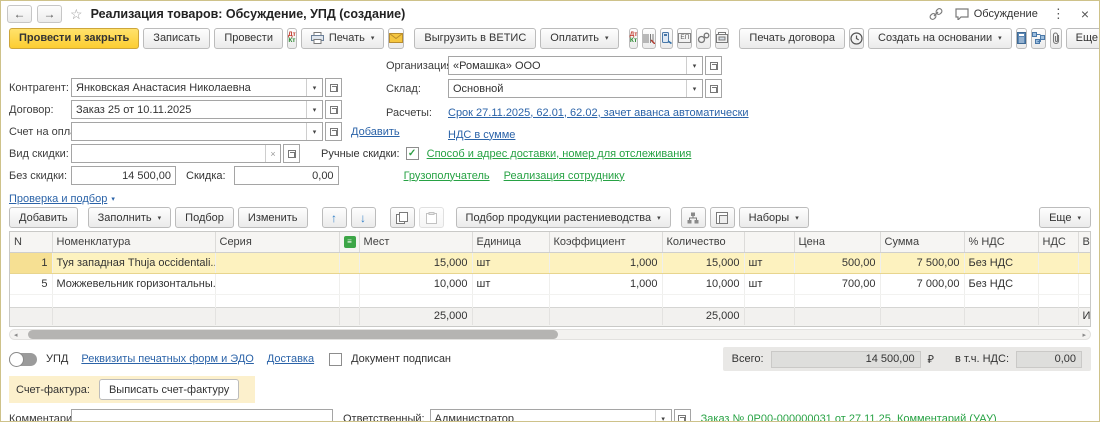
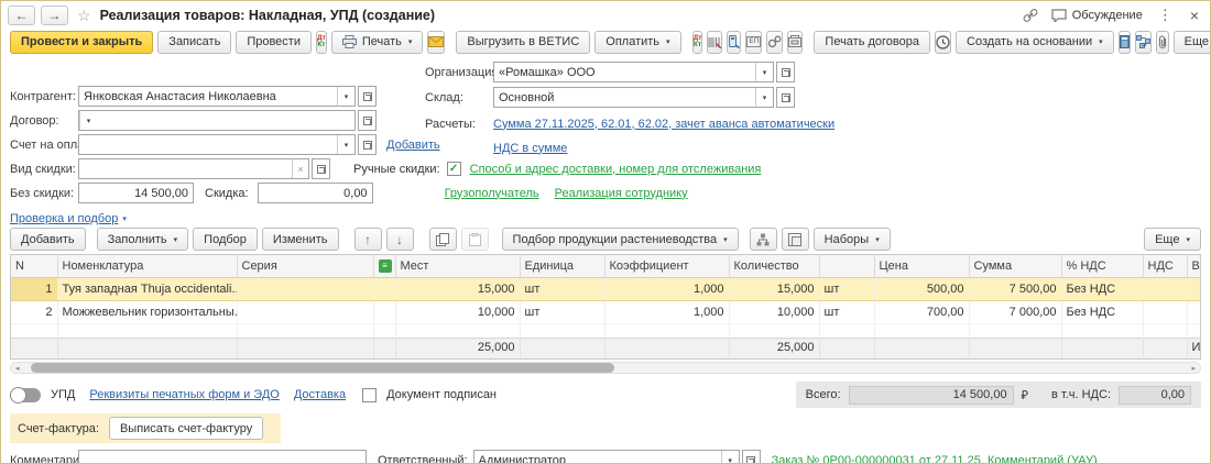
  ←
  →
  ☆
- Реализация товаров: Обсуждение, УПД (создание)
+ Реализация товаров: Накладная, УПД (создание)
  Обсуждение
  ⋮
  ×
  Провести и закрыть
  Записать
  Провести
  Печать
  Выгрузить в ВЕТИС
  Оплатить
  Печать договора
  Создать на основании
  Еще
  Контрагент:
  Янковская Анастасия Николаевна
  Договор:
- Заказ 25 от 10.11.2025
  Добавить
  Вид скидки:
  ×
  Ручные скидки:
  ✓
  Способ и адрес доставки, номер для отслеживания
  Без скидки:
  14 500,00
  Скидка:
  0,00
  Грузополучатель
  Реализация сотруднику
  Проверка и подбор
  Организаци
  «Ромашка» ООО
  Склад:
  Основной
  Расчеты:
- Срок 27.11.2025, 62.01, 62.02, зачет аванса автоматически
+ Сумма 27.11.2025, 62.01, 62.02, зачет аванса автоматически
  НДС в сумме
  Добавить
  Заполнить
  Подбор
  Изменить
  ↑
  ↓
  Подбор продукции растениеводства
  Наборы
  Еще
  N	Номенклатура	Серия	≡	Мест	Единица	Коэффициент	Количество		Цена	Сумма	% НДС	НДС	В
  1	Туя западная Thuja occidentali.			15,000	шт	1,000	15,000	шт	500,00	7 500,00	Без НДС
- 5	Можжевельник горизонтальны.			10,000	шт	1,000	10,000	шт	700,00	7 000,00	Без НДС
+ 2	Можжевельник горизонтальны.			10,000	шт	1,000	10,000	шт	700,00	7 000,00	Без НДС
  				25,000			25,000						И
  УПД
  Реквизиты печатных форм и ЭДО
  Доставка
  Документ подписан
  Всего:
  14 500,00
  ₽
  в т.ч. НДС:
  0,00
  Счет-фактура:
  Выписать счет-фактуру
  Комментари
  Ответственный:
  Администратор
  Заказ № 0Р00-000000031 от 27.11.25, Комментарий (УАУ)
